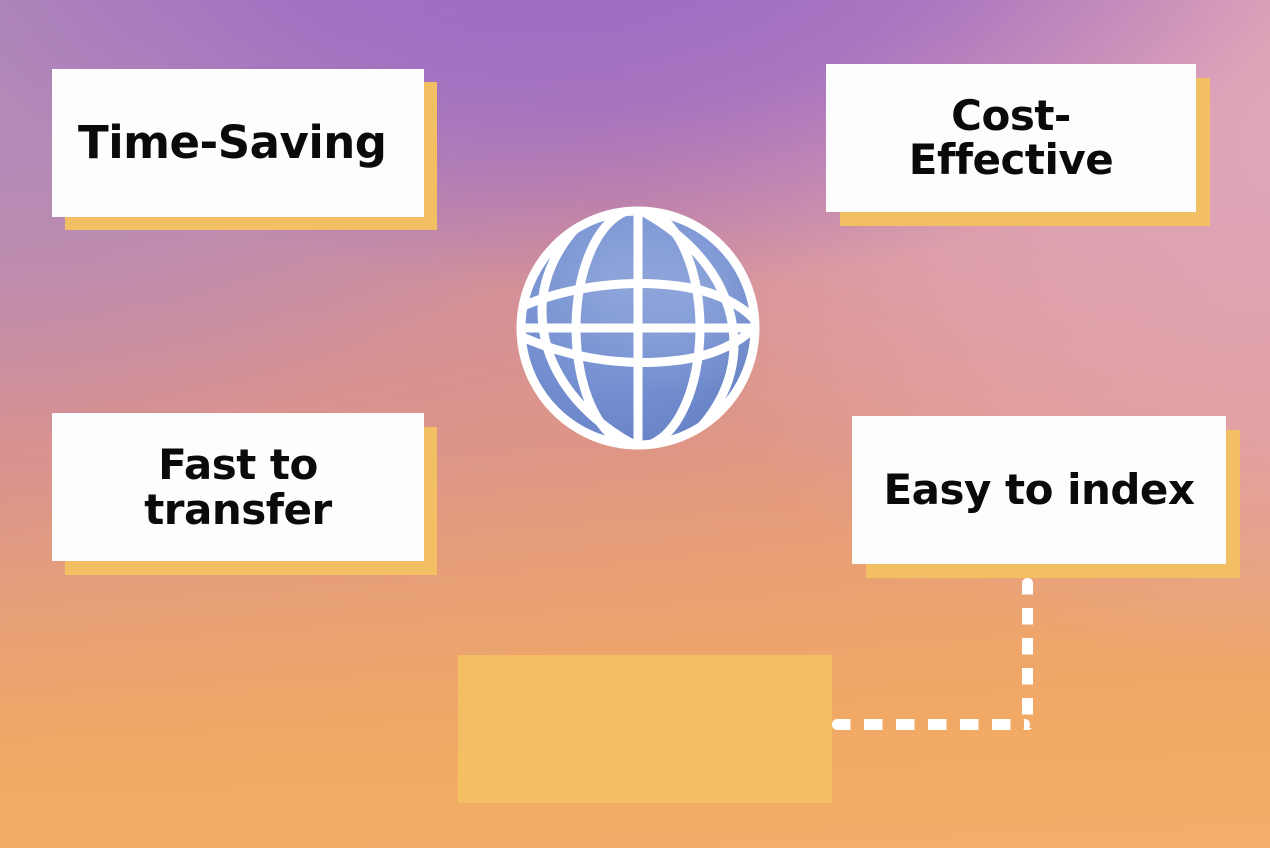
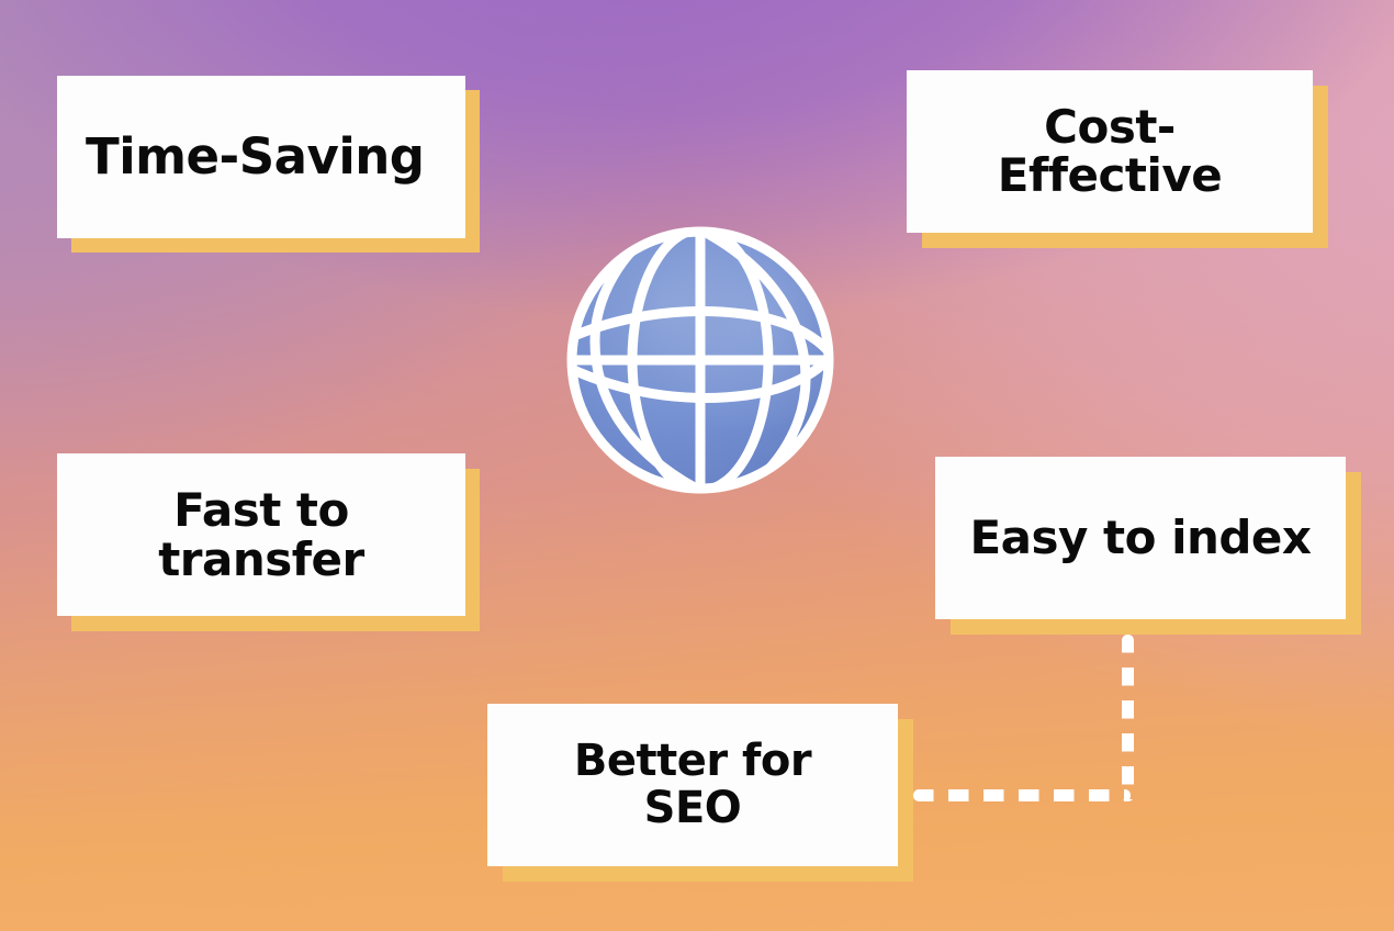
  Time-Saving
  Cost-
  Effective
  Fast to
  transfer
  Easy to index
+ Better for
+ SEO
